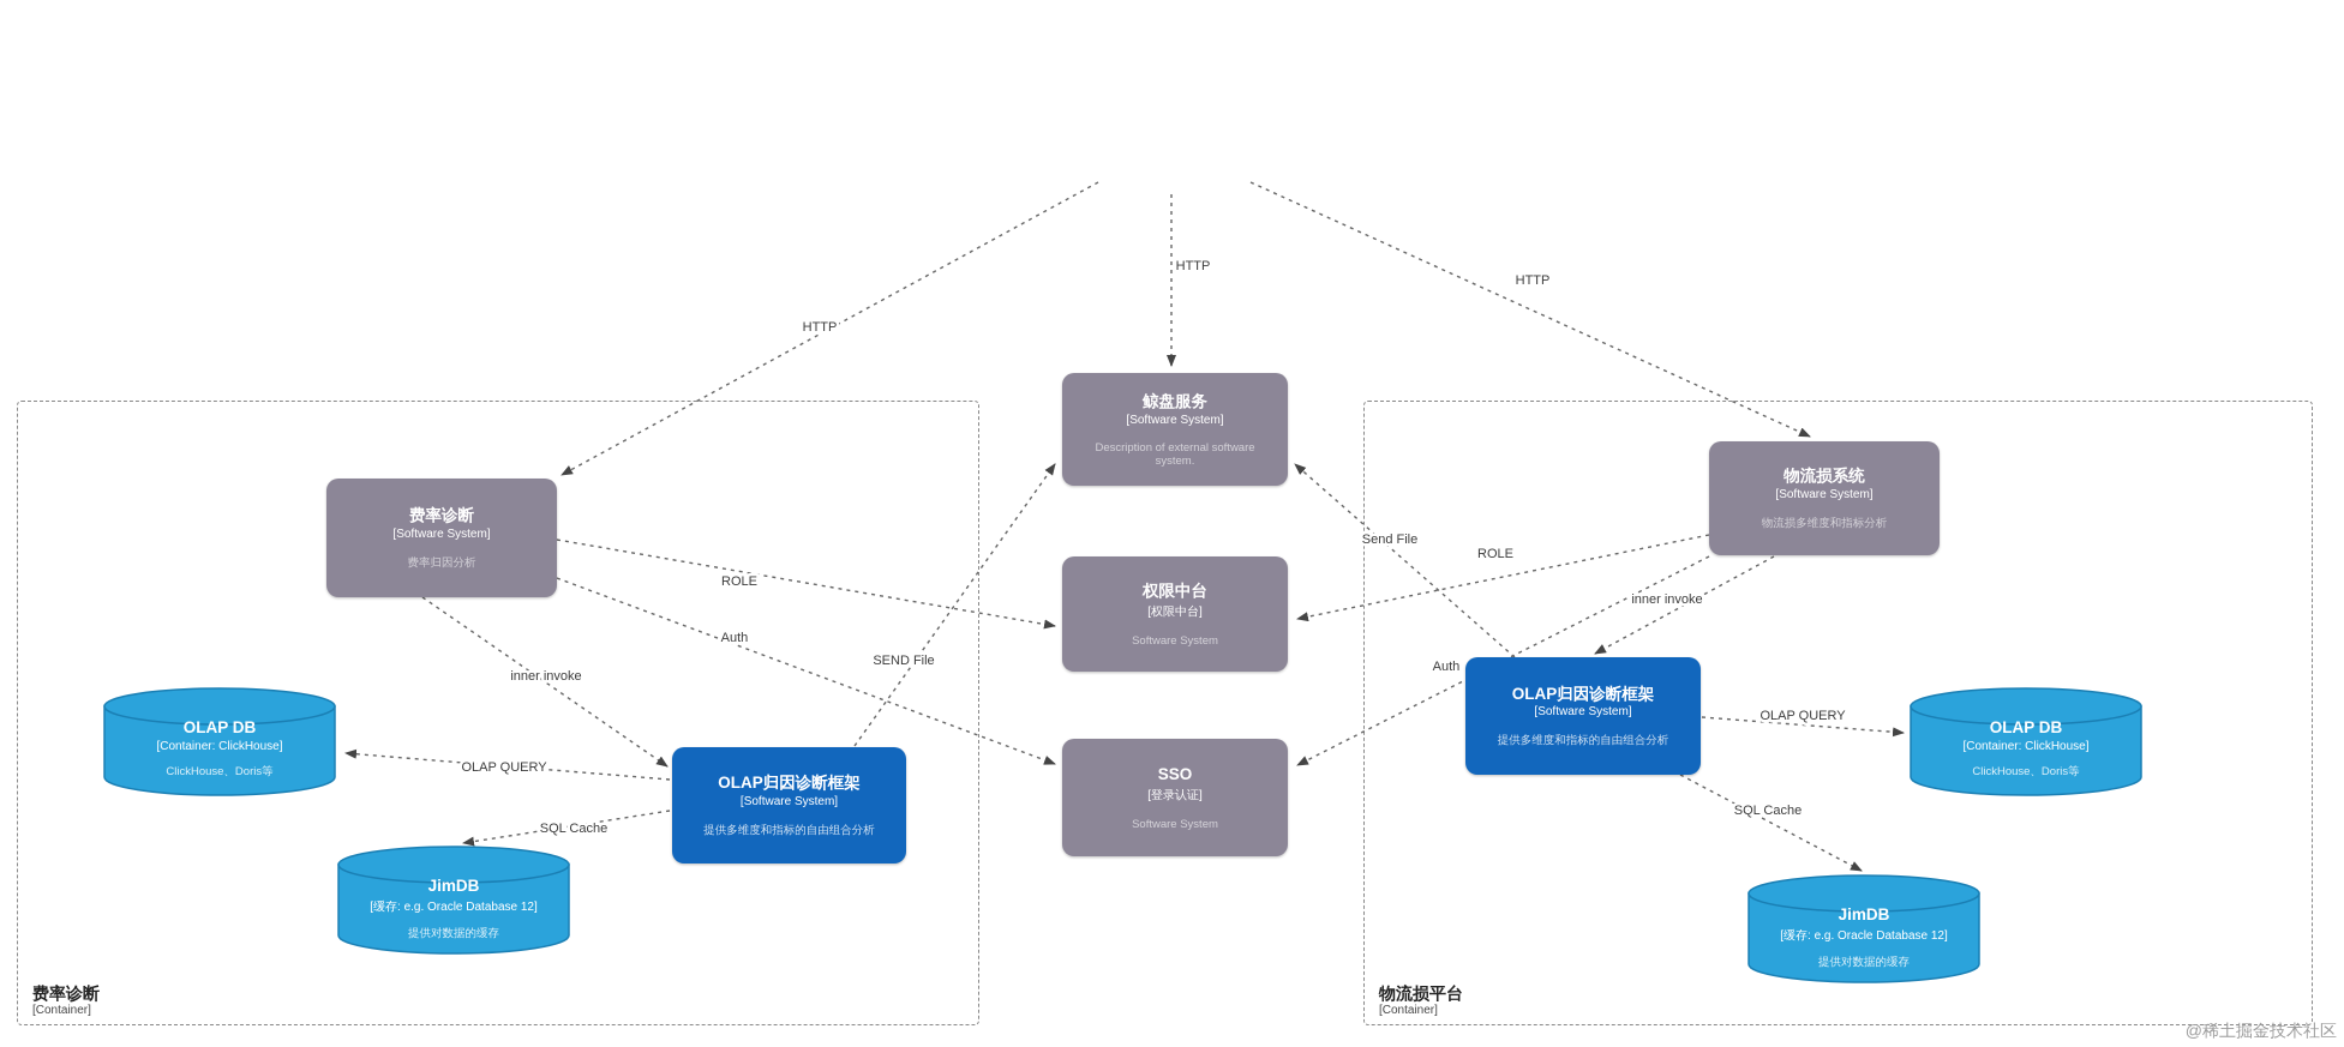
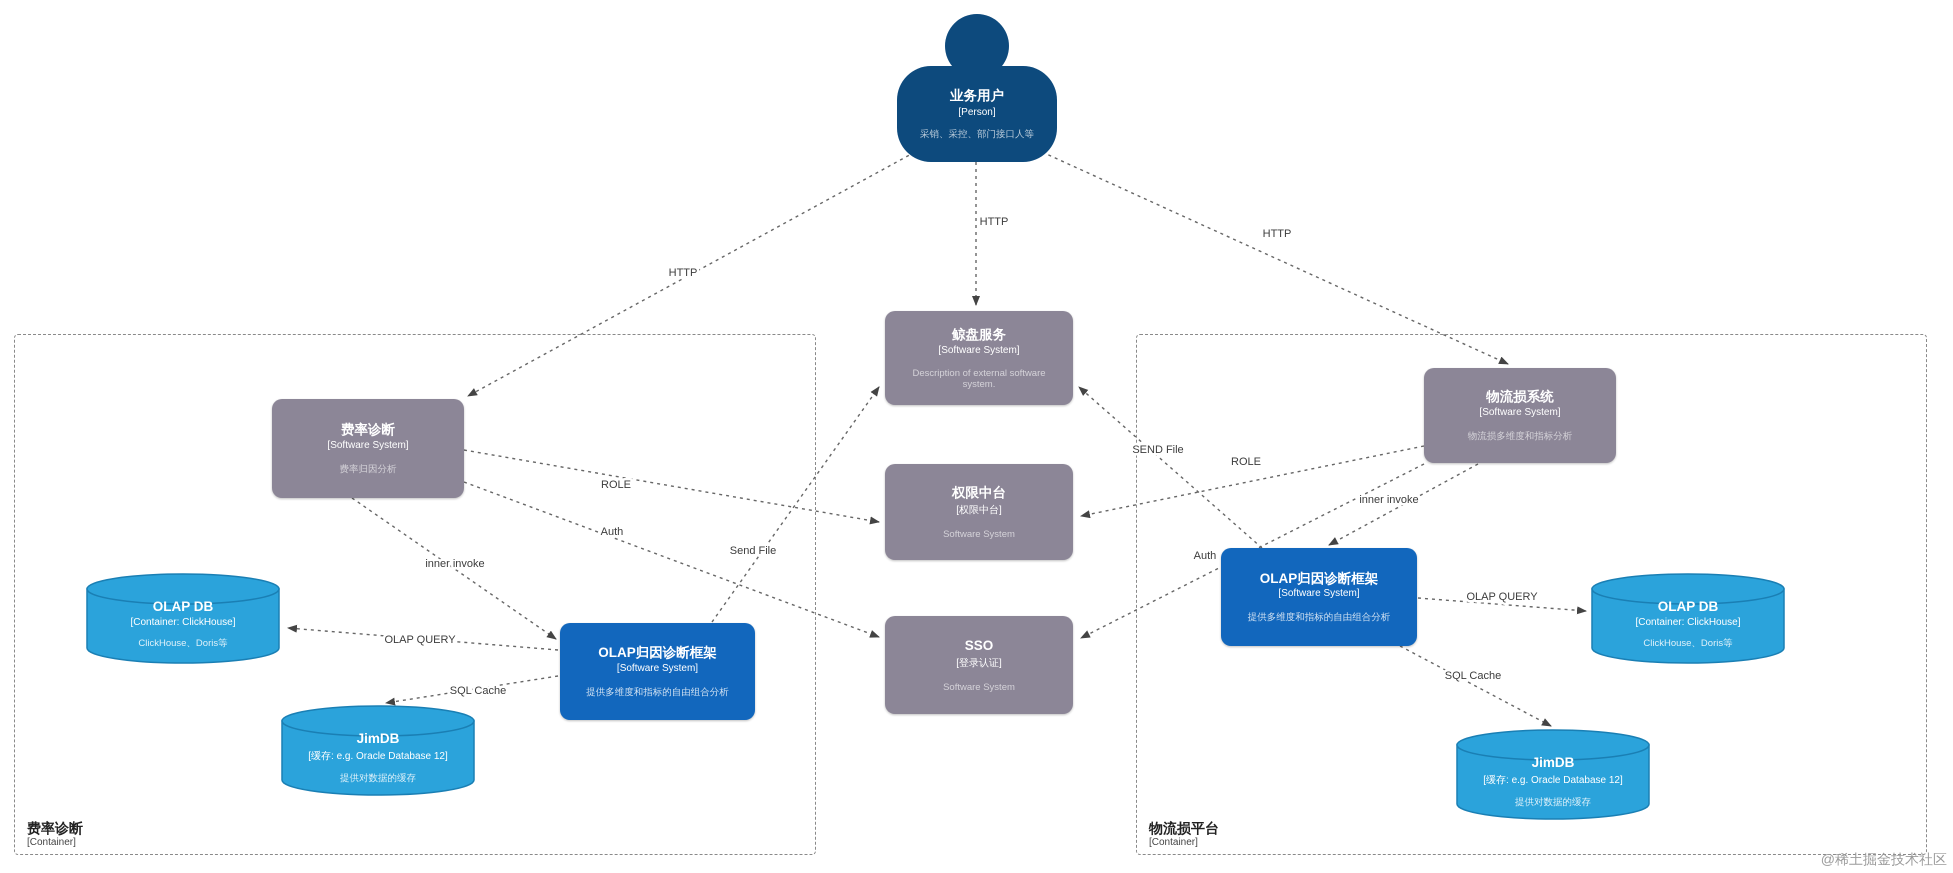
  费率诊断
  [Container]
  物流损平台
  [Container]
  HTTP
  HTTP
  HTTP
  ROLE
  Auth
  inner invoke
- SEND File
+ Send File
  OLAP QUERY
  SQL Cache
  ROLE
  Auth
  inner invoke
- Send File
+ SEND File
  OLAP QUERY
  SQL Cache
+ 业务用户
+ [Person]
+ 采销、采控、部门接口人等
  费率诊断
  [Software System]
  费率归因分析
  鲸盘服务
  [Software System]
  Description of external software system.
  权限中台
  [权限中台]
  Software System
  SSO
  [登录认证]
  Software System
  物流损系统
  [Software System]
  物流损多维度和指标分析
  OLAP归因诊断框架
  [Software System]
  提供多维度和指标的自由组合分析
  OLAP归因诊断框架
  [Software System]
  提供多维度和指标的自由组合分析
  OLAP DB
  [Container: ClickHouse]
  ClickHouse、Doris等
  JimDB
  [缓存: e.g. Oracle Database 12]
  提供对数据的缓存
  OLAP DB
  [Container: ClickHouse]
  ClickHouse、Doris等
  JimDB
  [缓存: e.g. Oracle Database 12]
  提供对数据的缓存
  @稀土掘金技术社区
